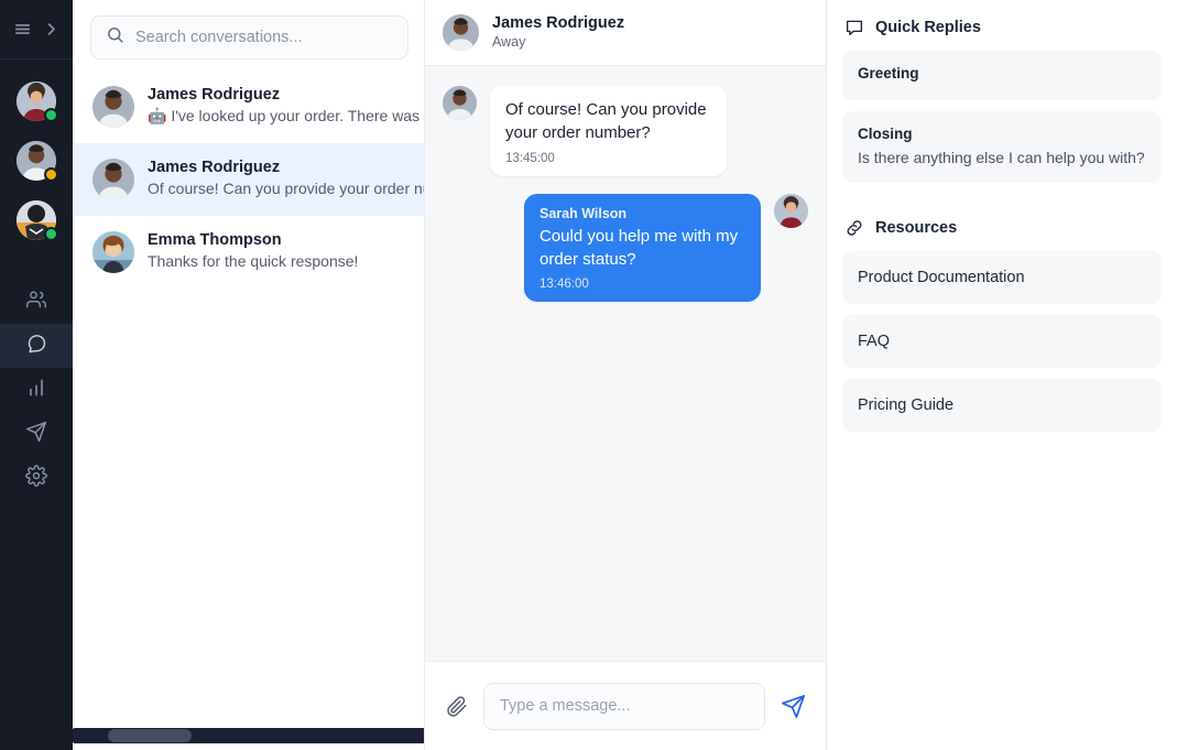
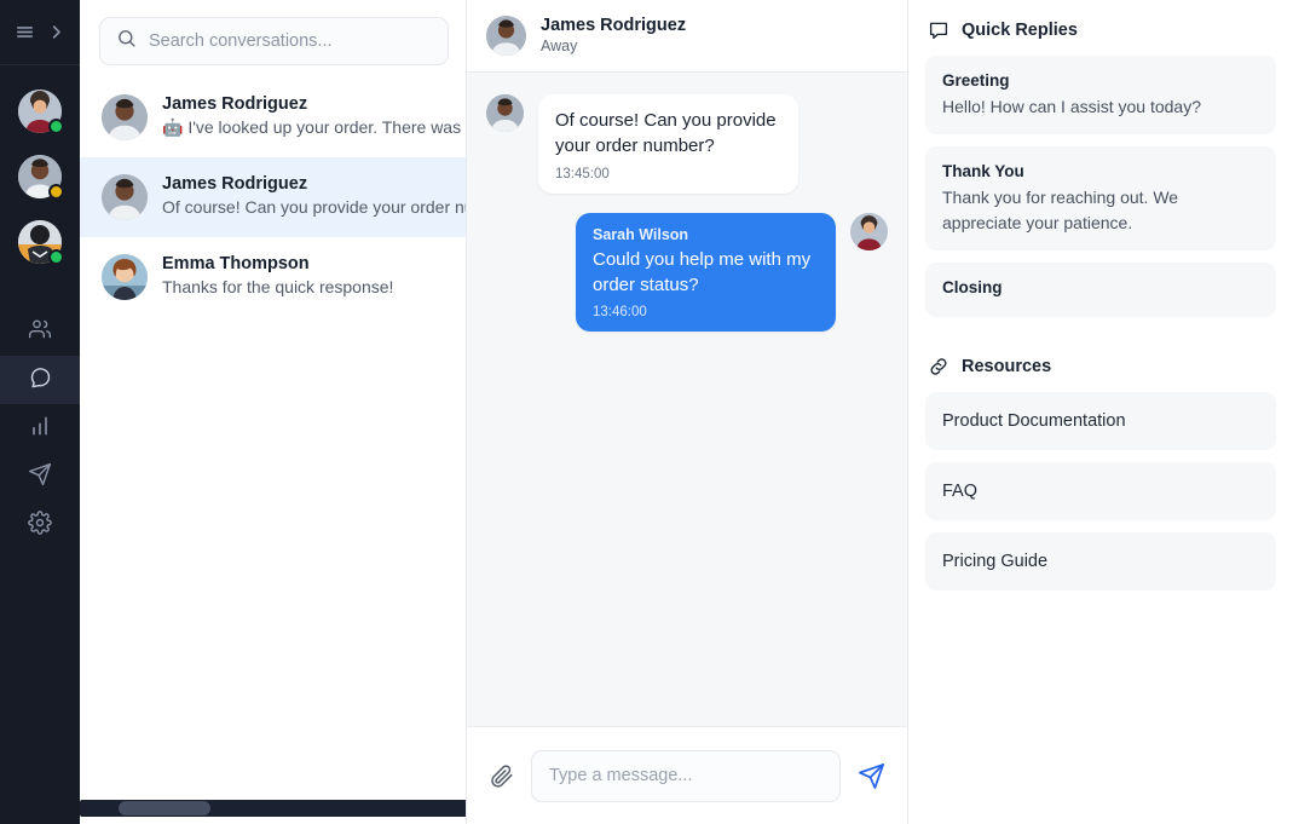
  Search conversations...
  James Rodriguez
  🤖 I've looked up your order. There was
  James Rodriguez
  Of course! Can you provide your order n
  Emma Thompson
  Thanks for the quick response!
  James Rodriguez
  Away
  Of course! Can you provide your order number?
  13:45:00
  Sarah Wilson
  Could you help me with my order status?
  13:46:00
  Type a message...
  Quick Replies
  Greeting
+ Hello! How can I assist you today?
+ Thank You
+ Thank you for reaching out. We appreciate your patience.
  Closing
- Is there anything else I can help you with?
  Resources
  Product Documentation
  FAQ
  Pricing Guide
